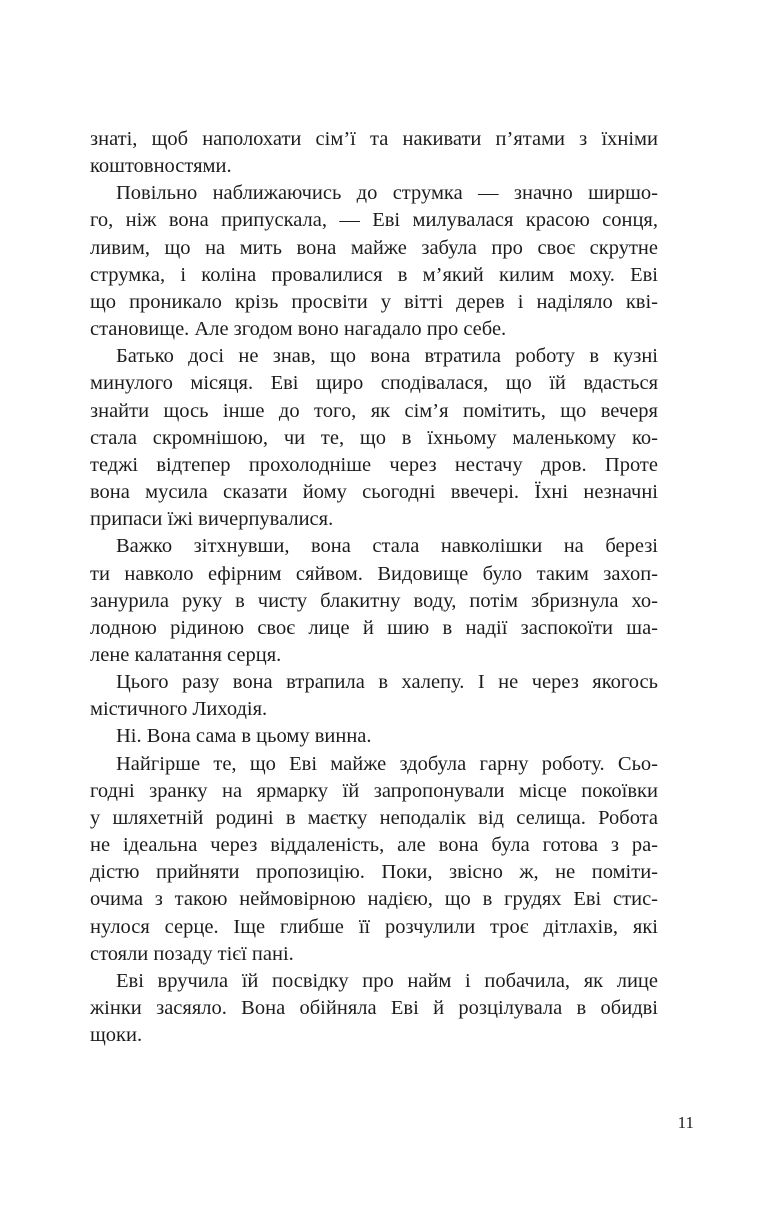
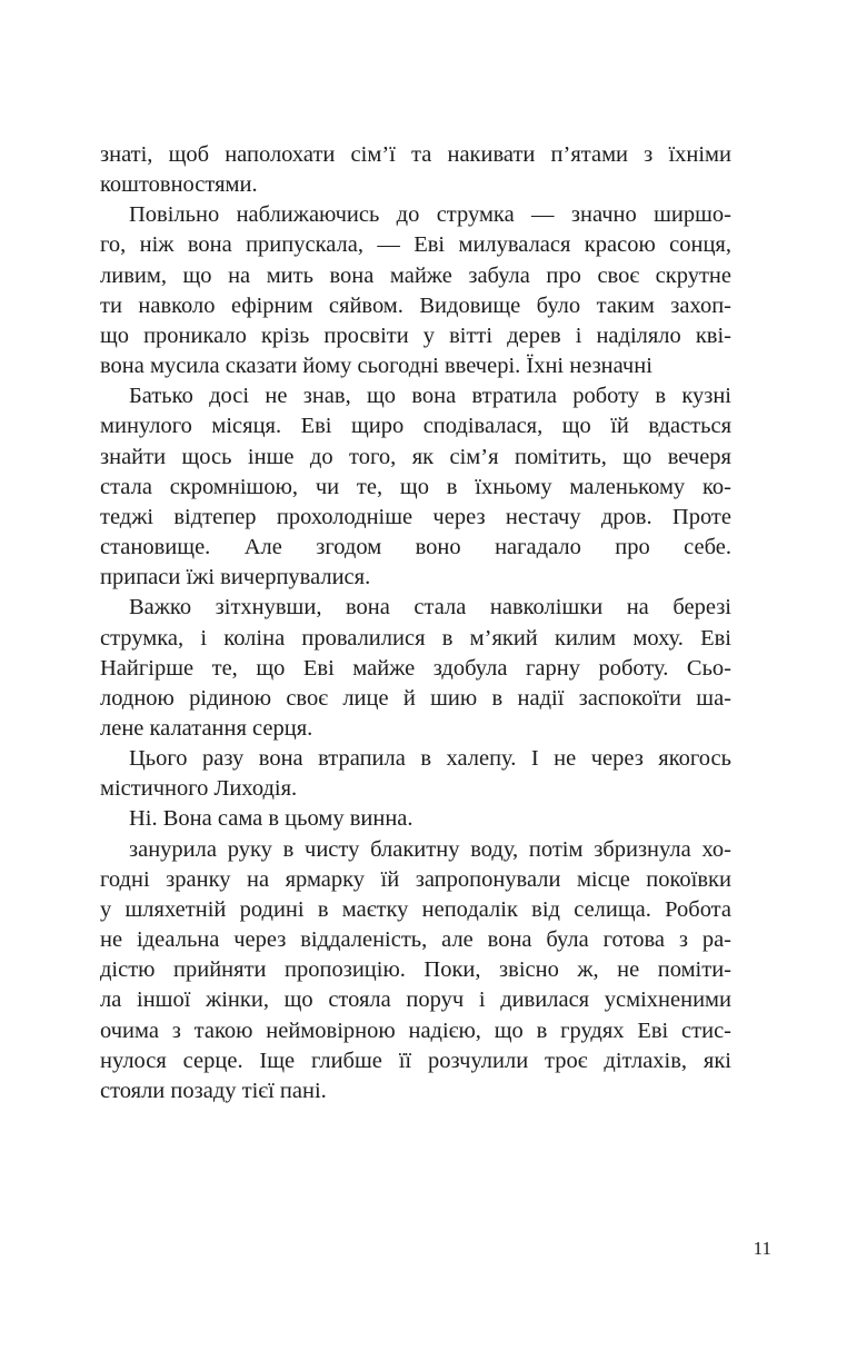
  знаті, щоб наполохати сім’ї та накивати п’ятами з їхніми
  коштовностями.
  Повільно наближаючись до струмка — значно ширшо-
  го, ніж вона припускала, — Еві милувалася красою сонця,
  ливим, що на мить вона майже забула про своє скрутне
- струмка, і коліна провалилися в м’який килим моху. Еві
+ ти навколо ефірним сяйвом. Видовище було таким захоп-
  що проникало крізь просвіти у вітті дерев і наділяло кві-
- становище. Але згодом воно нагадало про себе.
+ вона мусила сказати йому сьогодні ввечері. Їхні незначні
  Батько досі не знав, що вона втратила роботу в кузні
  минулого місяця. Еві щиро сподівалася, що їй вдасться
  знайти щось інше до того, як сім’я помітить, що вечеря
  стала скромнішою, чи те, що в їхньому маленькому ко-
  теджі відтепер прохолодніше через нестачу дров. Проте
- вона мусила сказати йому сьогодні ввечері. Їхні незначні
+ становище. Але згодом воно нагадало про себе.
  припаси їжі вичерпувалися.
  Важко зітхнувши, вона стала навколішки на березі
- ти навколо ефірним сяйвом. Видовище було таким захоп-
+ струмка, і коліна провалилися в м’який килим моху. Еві
- занурила руку в чисту блакитну воду, потім збризнула хо-
+ Найгірше те, що Еві майже здобула гарну роботу. Сьо-
  лодною рідиною своє лице й шию в надії заспокоїти ша-
  лене калатання серця.
  Цього разу вона втрапила в халепу. І не через якогось
  містичного Лиходія.
  Ні. Вона сама в цьому винна.
- Найгірше те, що Еві майже здобула гарну роботу. Сьо-
+ занурила руку в чисту блакитну воду, потім збризнула хо-
  годні зранку на ярмарку їй запропонували місце покоївки
  у шляхетній родині в маєтку неподалік від селища. Робота
  не ідеальна через віддаленість, але вона була готова з ра-
  дістю прийняти пропозицію. Поки, звісно ж, не поміти-
+ ла іншої жінки, що стояла поруч і дивилася усміхненими
  очима з такою неймовірною надією, що в грудях Еві стис-
  нулося серце. Іще глибше її розчулили троє дітлахів, які
  стояли позаду тієї пані.
- Еві вручила їй посвідку про найм і побачила, як лице
- жінки засяяло. Вона обійняла Еві й розцілувала в обидві
- щоки.
  11
